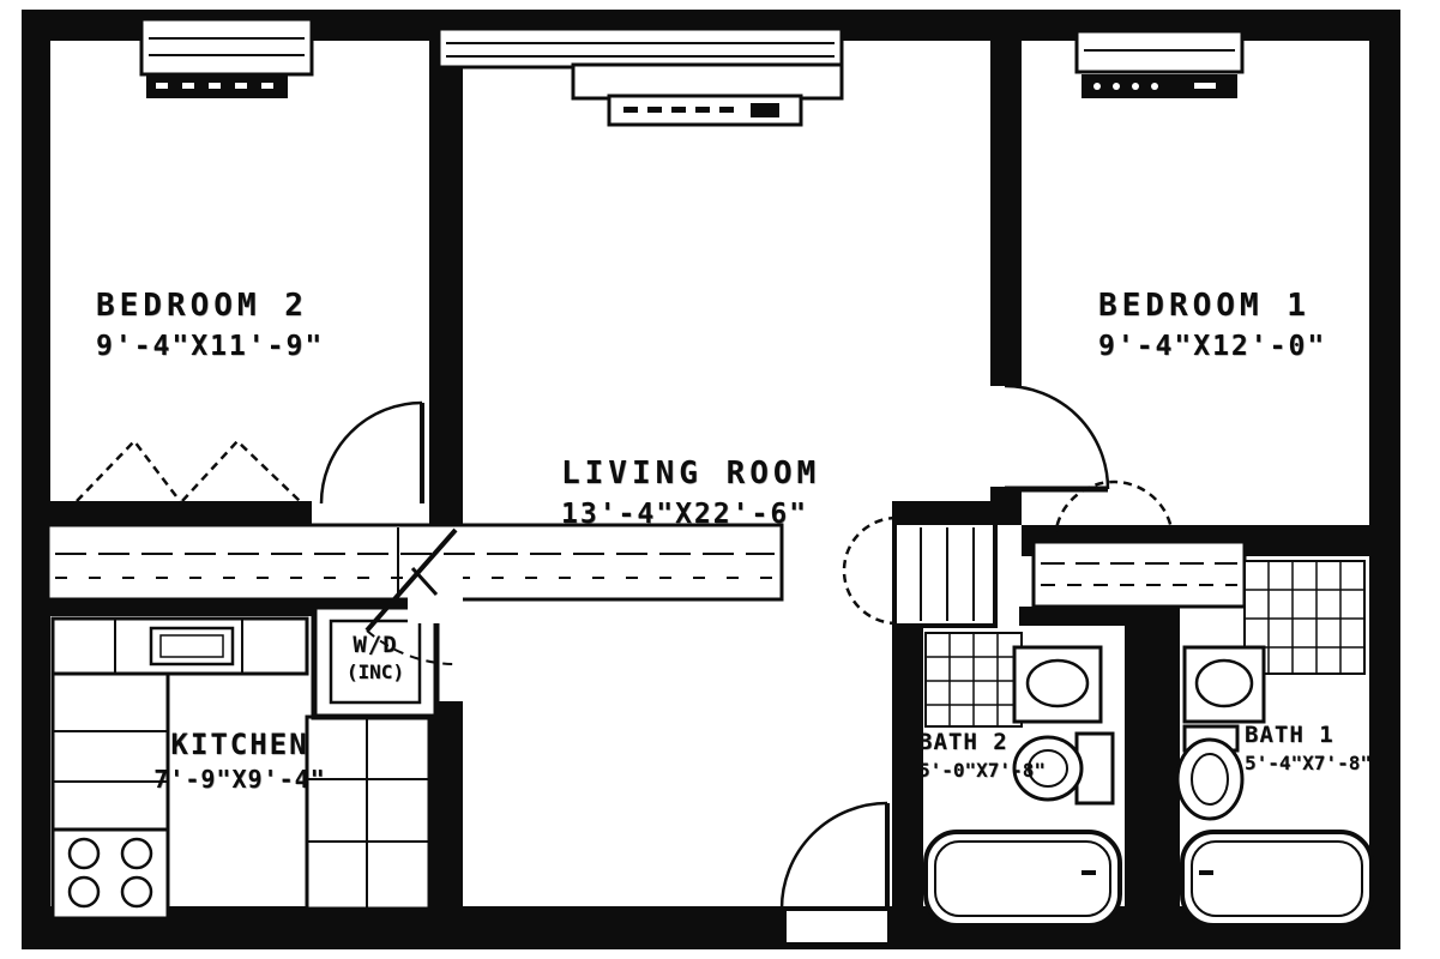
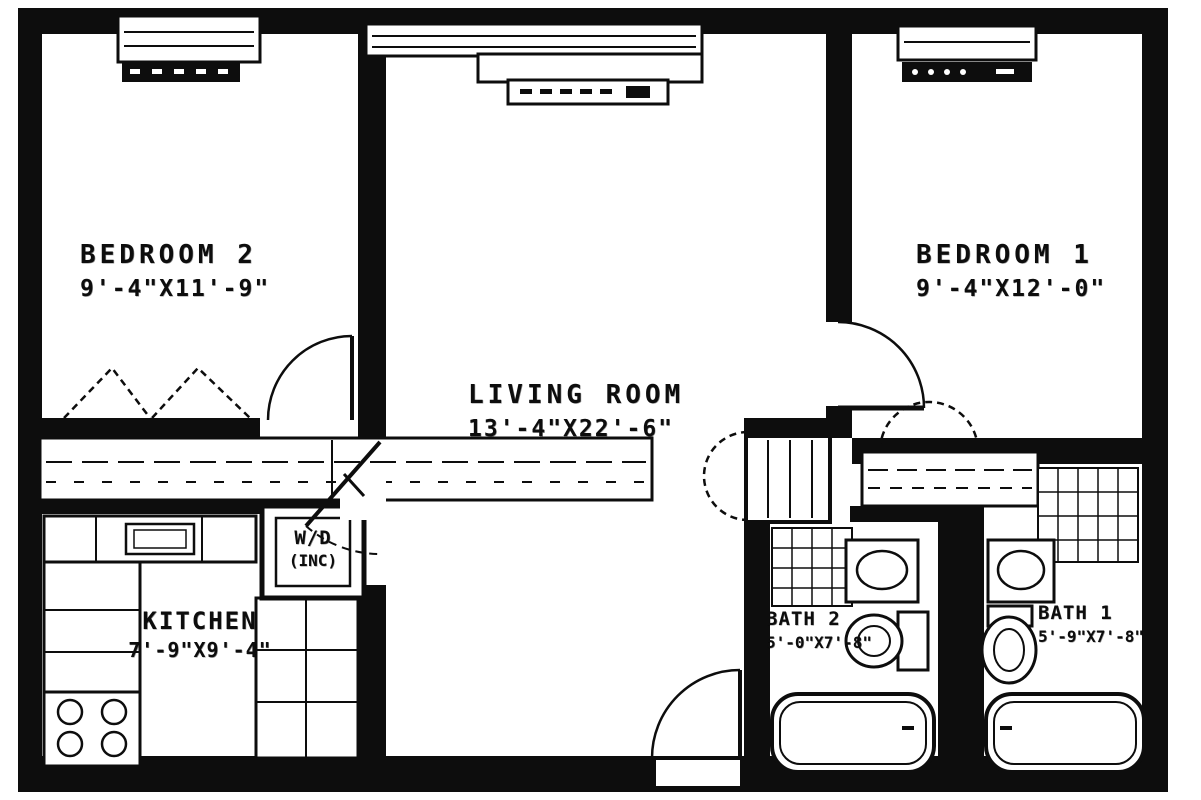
  BEDROOM 2
  9'-4"X11'-9"
  LIVING ROOM
  13'-4"X22'-6"
  BEDROOM 1
  9'-4"X12'-0"
  KITCHEN
  7'-9"X9'-4"
  W/D
  (INC)
  BATH 2
  5'-0"X7'-8"
  BATH 1
- 5'-4"X7'-8"
+ 5'-9"X7'-8"
